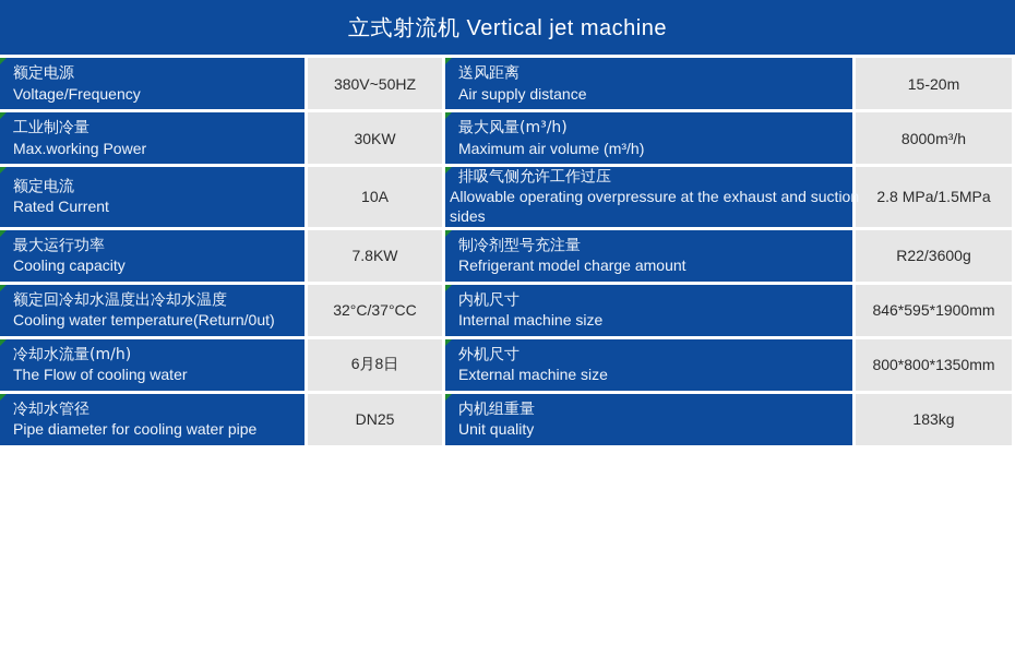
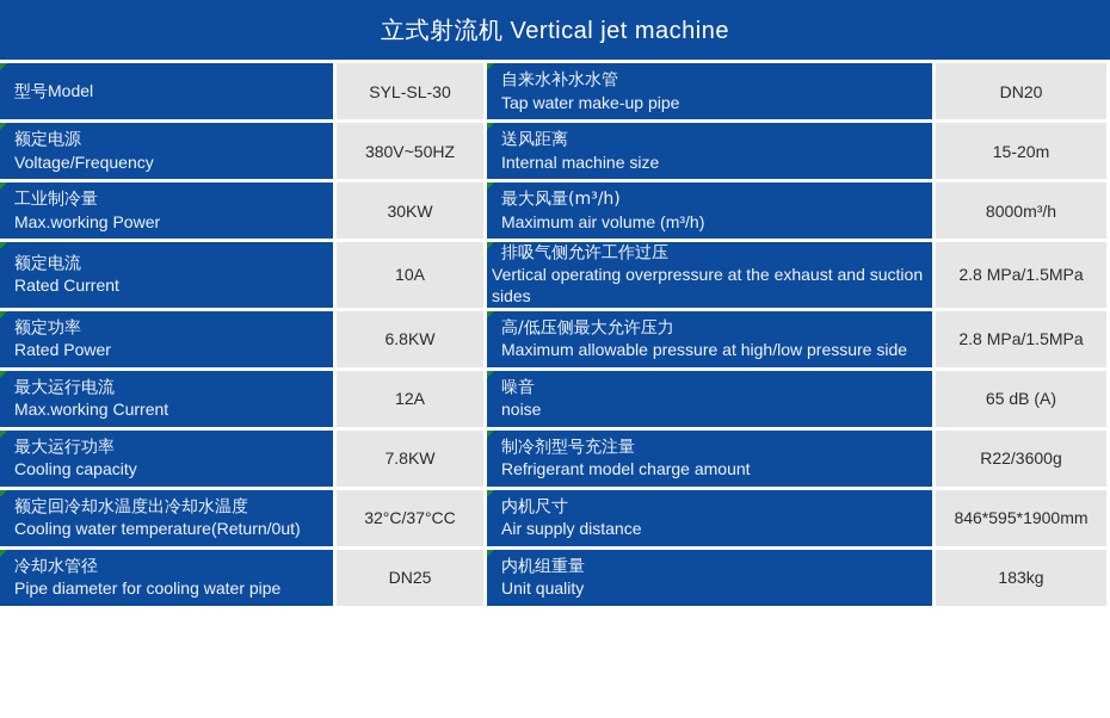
  立式射流机 Vertical jet machine
+ 型号Model	SYL-SL-30	自来水补水水管Tap water make-up pipe	DN20
- 额定电源Voltage/Frequency	380V~50HZ	送风距离Air supply distance	15-20m
+ 额定电源Voltage/Frequency	380V~50HZ	送风距离Internal machine size	15-20m
  工业制冷量Max.working Power	30KW	最大风量(m³/h)Maximum air volume (m³/h)	8000m³/h
- 额定电流Rated Current	10A	排吸气侧允许工作过压Allowable operating overpressure at the exhaust and suction sides	2.8 MPa/1.5MPa
+ 额定电流Rated Current	10A	排吸气侧允许工作过压Vertical operating overpressure at the exhaust and suction sides	2.8 MPa/1.5MPa
+ 额定功率Rated Power	6.8KW	高/低压侧最大允许压力Maximum allowable pressure at high/low pressure side	2.8 MPa/1.5MPa
+ 最大运行电流Max.working Current	12A	噪音noise	65 dB (A)
  最大运行功率Cooling capacity	7.8KW	制冷剂型号充注量Refrigerant model charge amount	R22/3600g
- 额定回冷却水温度出冷却水温度Cooling water temperature(Return/0ut)	32°C/37°CC	内机尺寸Internal machine size	846*595*1900mm
+ 额定回冷却水温度出冷却水温度Cooling water temperature(Return/0ut)	32°C/37°CC	内机尺寸Air supply distance	846*595*1900mm
- 冷却水流量(m/h)The Flow of cooling water	6月8日	外机尺寸External machine size	800*800*1350mm
  冷却水管径Pipe diameter for cooling water pipe	DN25	内机组重量Unit quality	183kg
